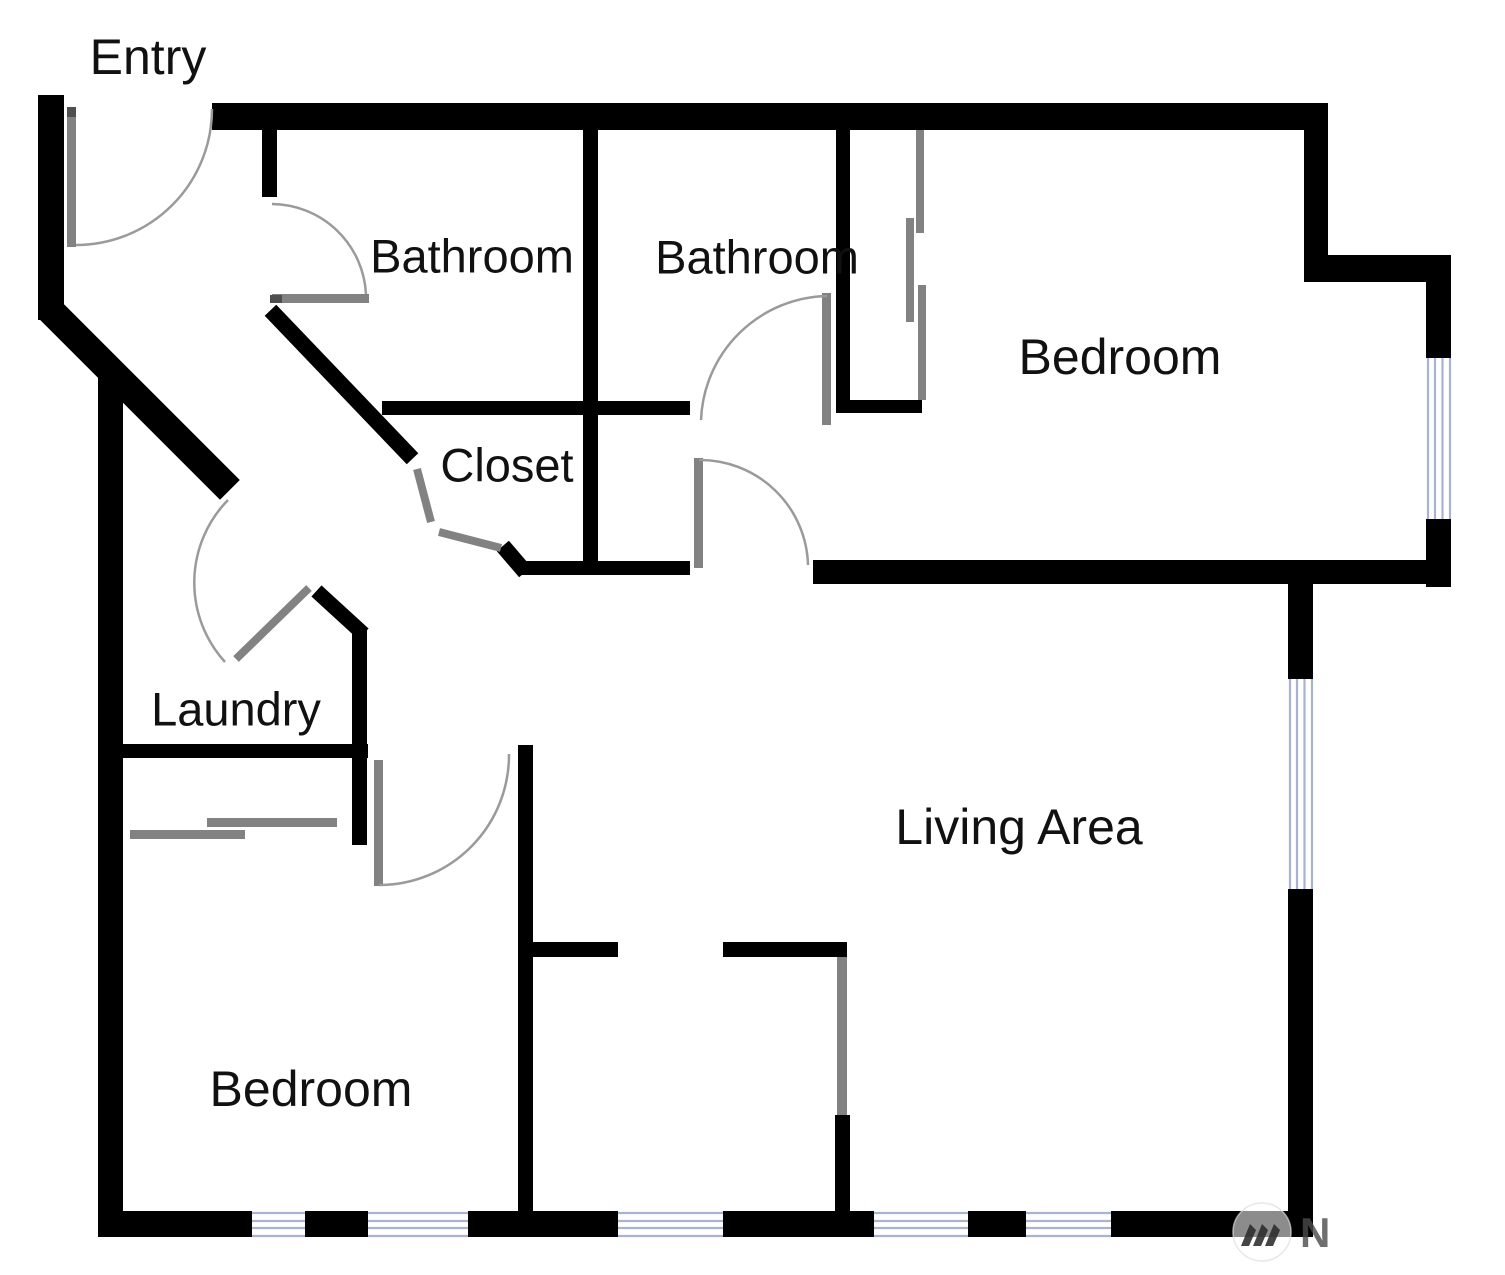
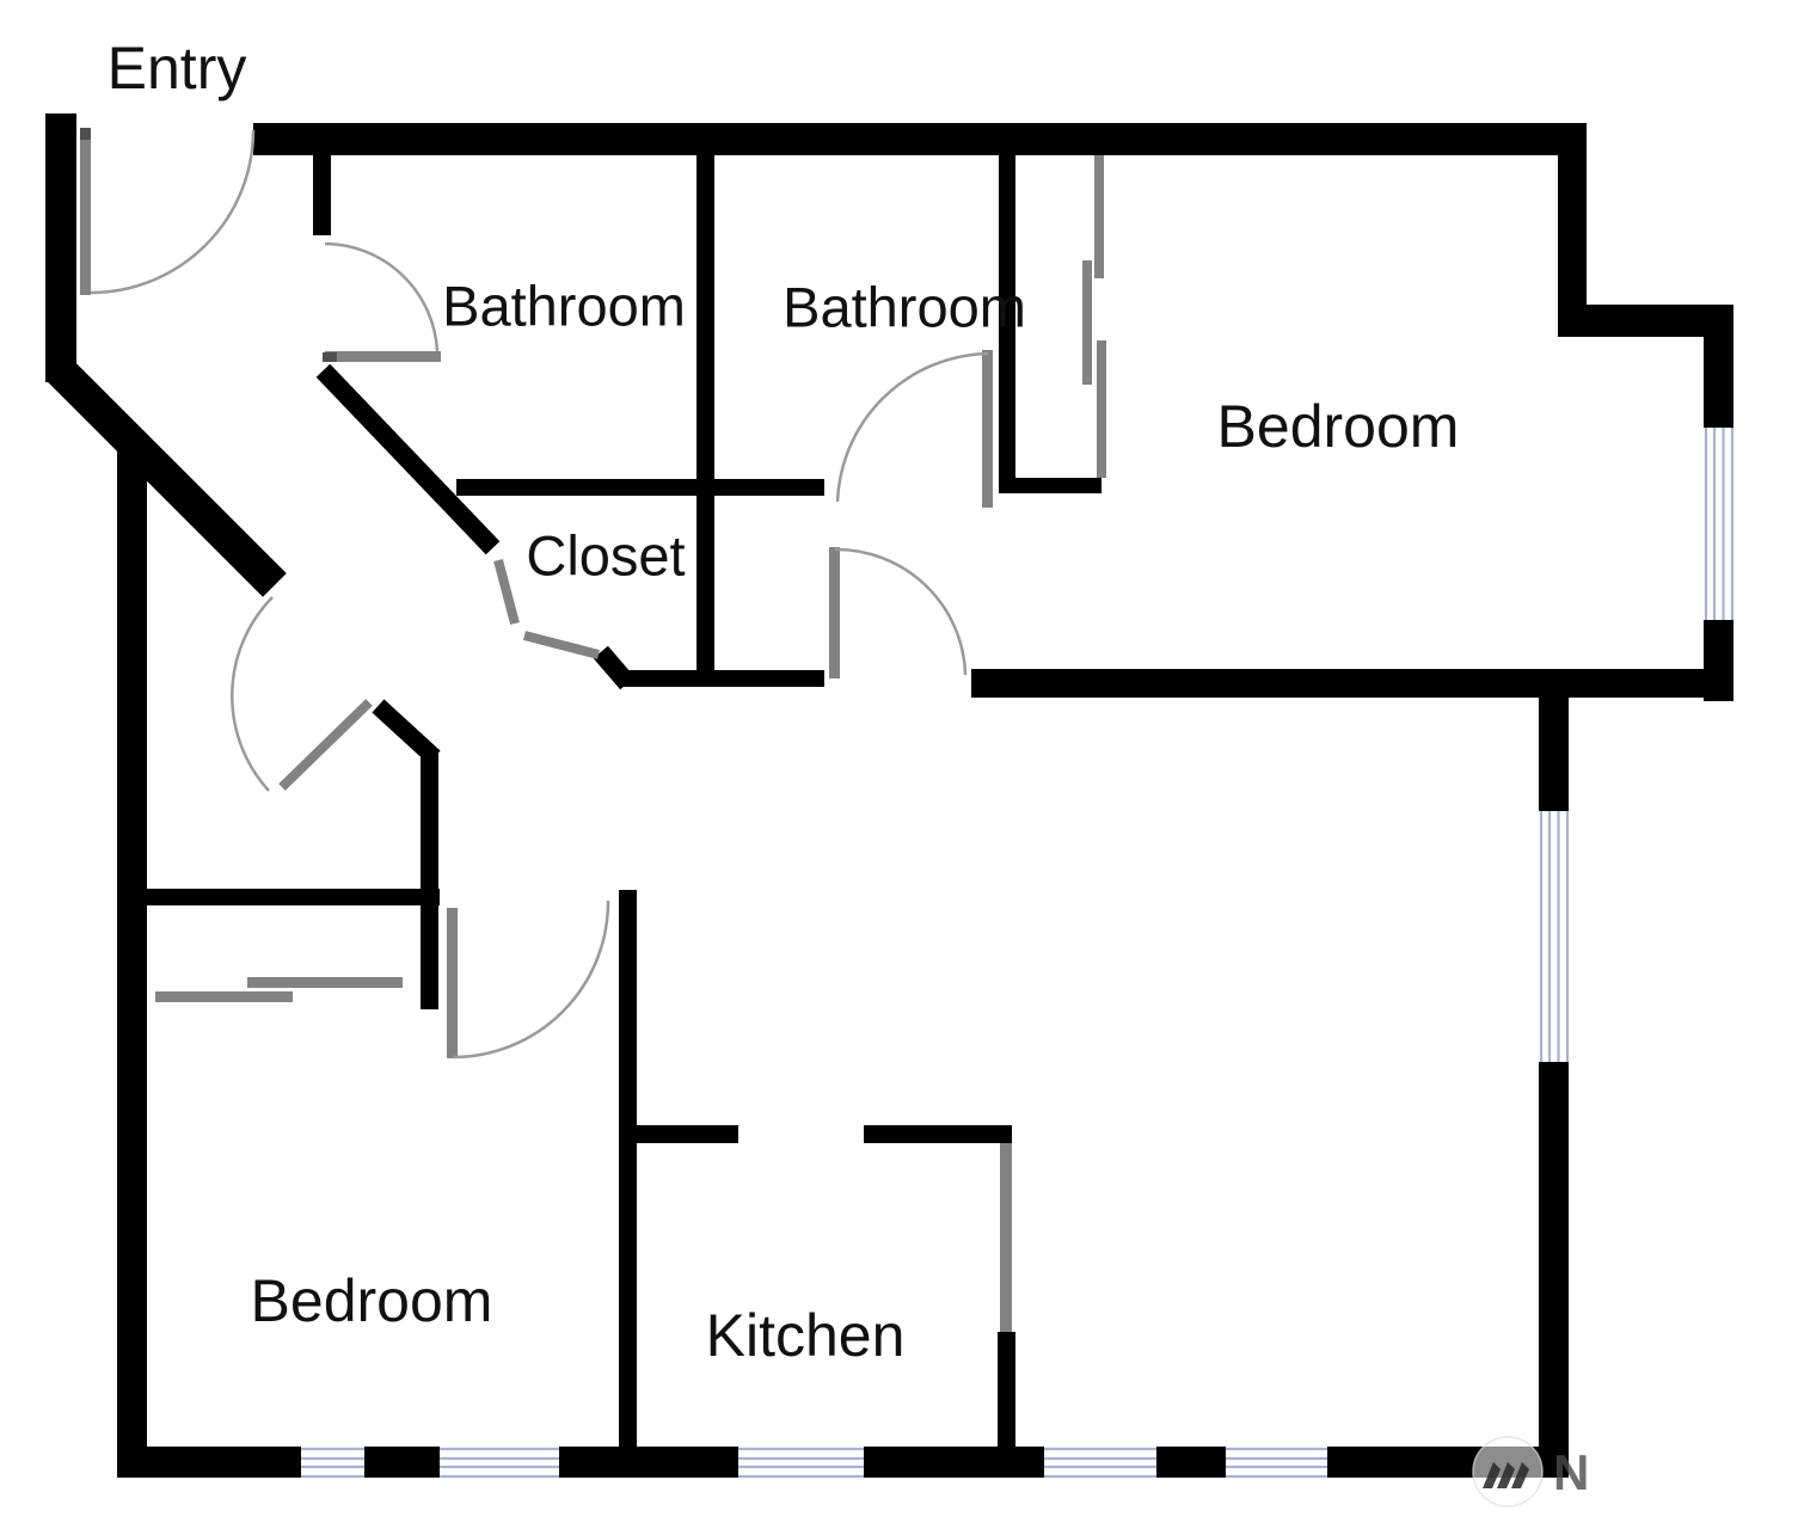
  N
  Entry
  Bathroom
  Bathroom
  Bedroom
  Closet
- Laundry
- Living Area
  Bedroom
+ Kitchen
